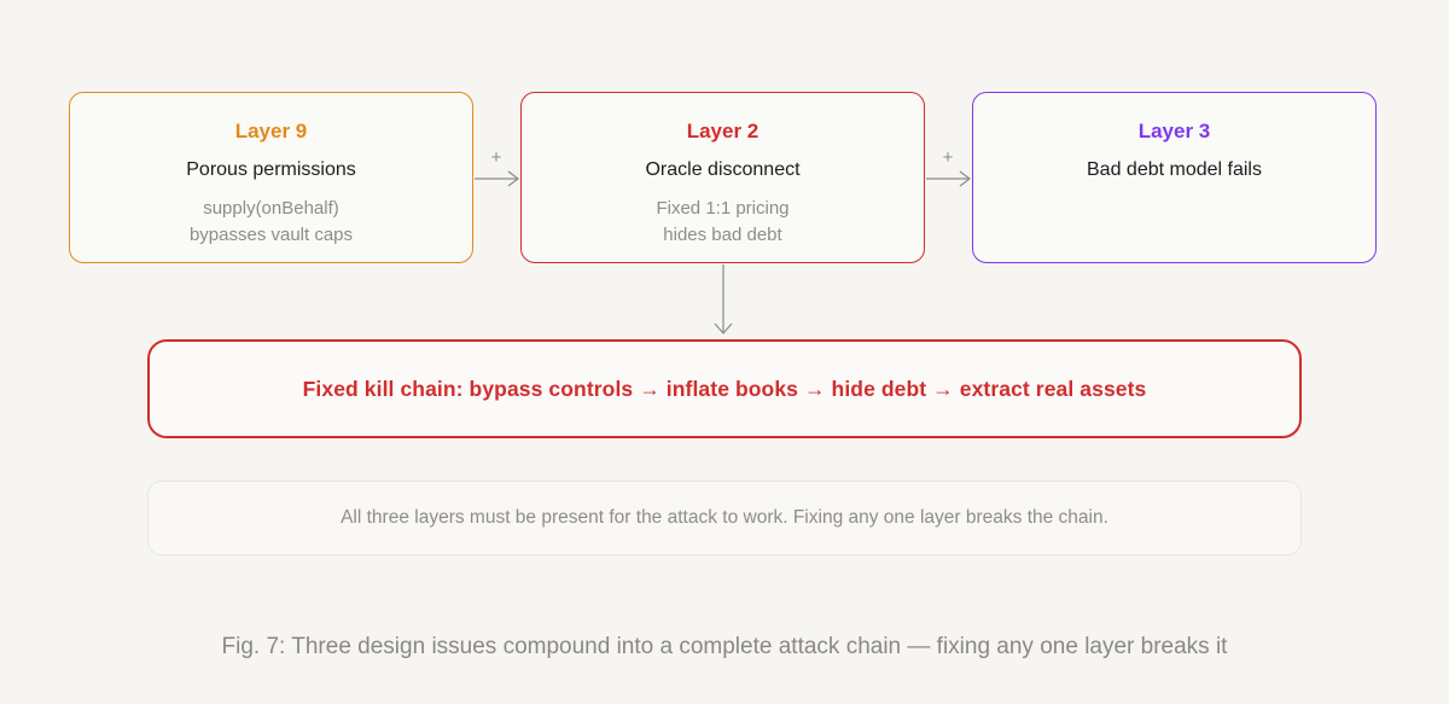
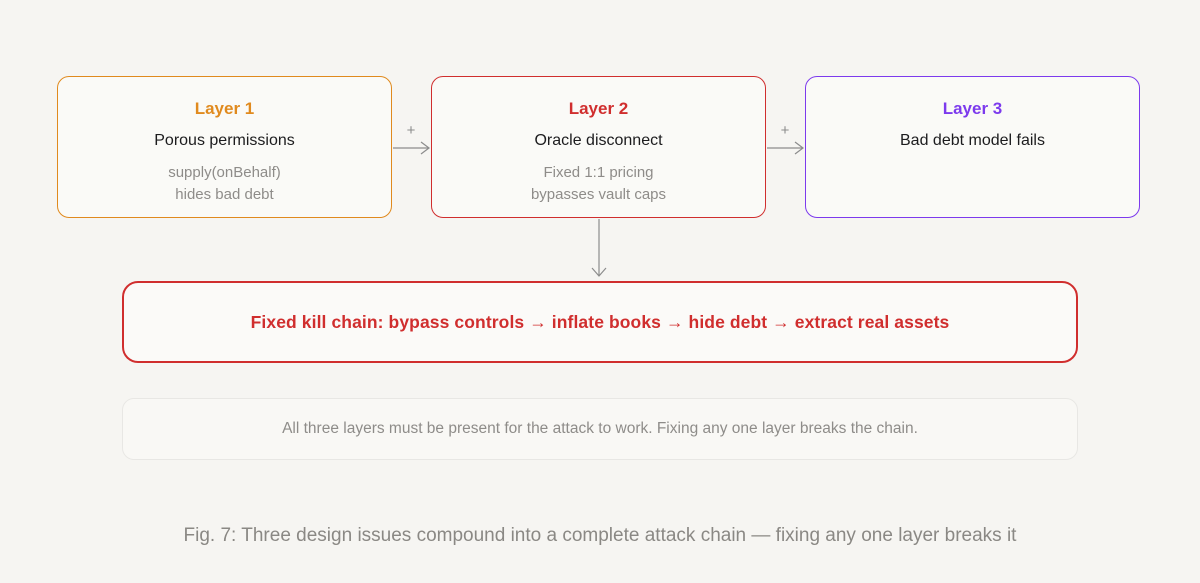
- Layer 9
+ Layer 1
  Porous permissions
  supply(onBehalf)
- bypasses vault caps
+ hides bad debt
  Layer 2
  Oracle disconnect
  Fixed 1:1 pricing
- hides bad debt
+ bypasses vault caps
  Layer 3
  Bad debt model fails
  +
  +
  Fixed kill chain: bypass controls → inflate books → hide debt → extract real assets
  All three layers must be present for the attack to work. Fixing any one layer breaks the chain.
  Fig. 7: Three design issues compound into a complete attack chain — fixing any one layer breaks it
